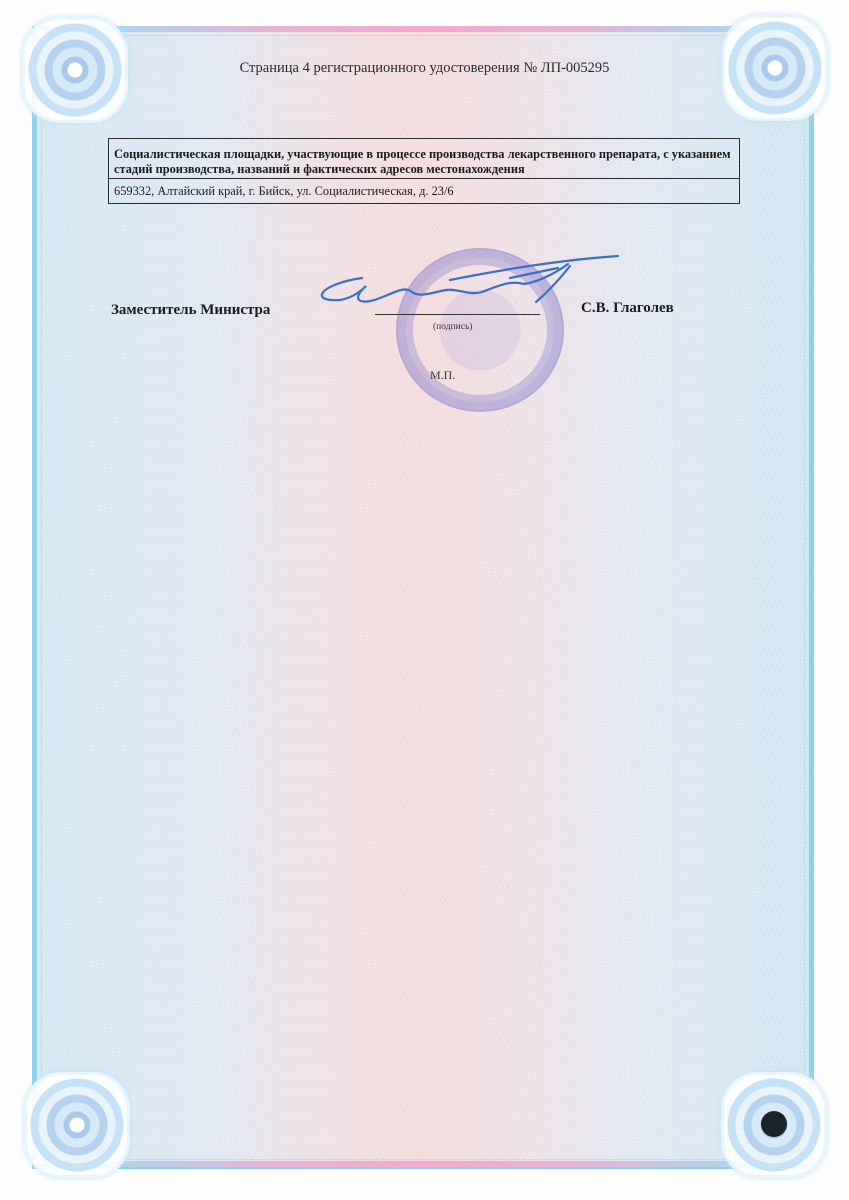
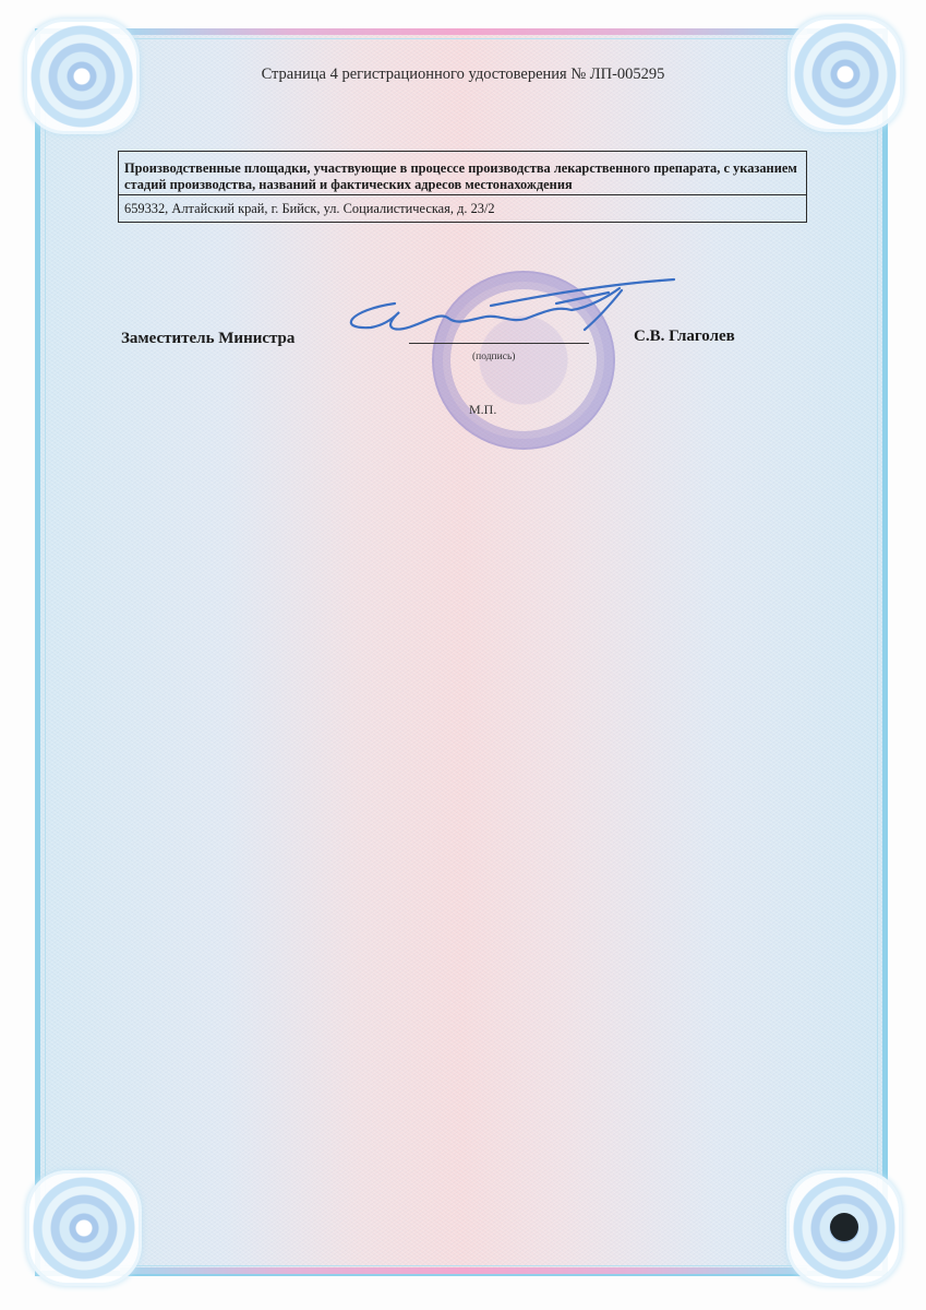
  Страница 4 регистрационного удостоверения № ЛП-005295
- Социалистическая площадки, участвующие в процессе производства лекарственного препарата, с указанием стадий производства, названий и фактических адресов местонахождения
+ Производственные площадки, участвующие в процессе производства лекарственного препарата, с указанием стадий производства, названий и фактических адресов местонахождения
- 659332, Алтайский край, г. Бийск, ул. Социалистическая, д. 23/6
+ 659332, Алтайский край, г. Бийск, ул. Социалистическая, д. 23/2
  Заместитель Министра
  (подпись)
  С.В. Глаголев
  М.П.
